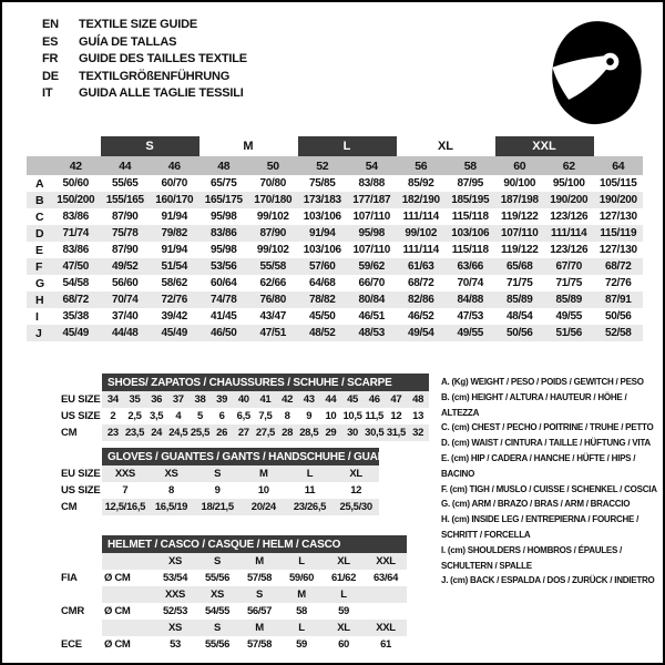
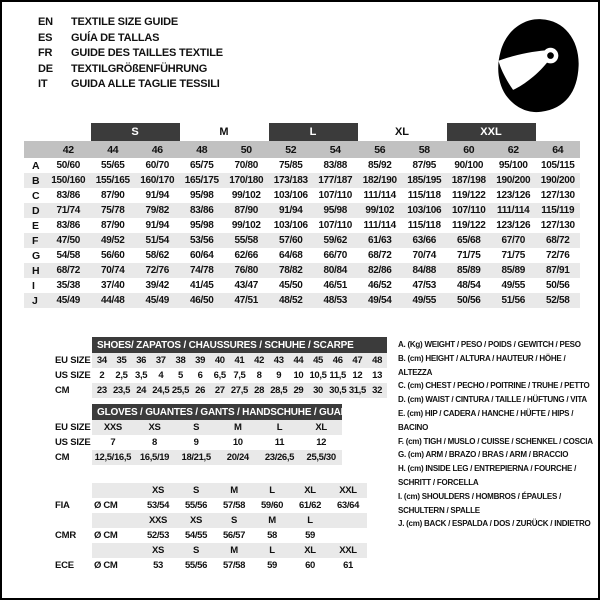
  EN
  TEXTILE SIZE GUIDE
  ES
  GUÍA DE TALLAS
  FR
  GUIDE DES TAILLES TEXTILE
  DE
  TEXTILGRÖßENFÜHRUNG
  IT
  GUIDA ALLE TAGLIE TESSILI
  	S	M	L	XL	XXL
  	42	44	46	48	50	52	54	56	58	60	62	64
  A	50/60	55/65	60/70	65/75	70/80	75/85	83/88	85/92	87/95	90/100	95/100	105/115
- B	150/200	155/165	160/170	165/175	170/180	173/183	177/187	182/190	185/195	187/198	190/200	190/200
+ B	150/160	155/165	160/170	165/175	170/180	173/183	177/187	182/190	185/195	187/198	190/200	190/200
  C	83/86	87/90	91/94	95/98	99/102	103/106	107/110	111/114	115/118	119/122	123/126	127/130
  D	71/74	75/78	79/82	83/86	87/90	91/94	95/98	99/102	103/106	107/110	111/114	115/119
  E	83/86	87/90	91/94	95/98	99/102	103/106	107/110	111/114	115/118	119/122	123/126	127/130
  F	47/50	49/52	51/54	53/56	55/58	57/60	59/62	61/63	63/66	65/68	67/70	68/72
  G	54/58	56/60	58/62	60/64	62/66	64/68	66/70	68/72	70/74	71/75	71/75	72/76
  H	68/72	70/74	72/76	74/78	76/80	78/82	80/84	82/86	84/88	85/89	85/89	87/91
  I	35/38	37/40	39/42	41/45	43/47	45/50	46/51	46/52	47/53	48/54	49/55	50/56
  J	45/49	44/48	45/49	46/50	47/51	48/52	48/53	49/54	49/55	50/56	51/56	52/58
  	SHOES/ ZAPATOS / CHAUSSURES / SCHUHE / SCARPE
  EU SIZE	34	35	36	37	38	39	40	41	42	43	44	45	46	47	48
  US SIZE	2	2,5	3,5	4	5	6	6,5	7,5	8	9	10	10,5	11,5	12	13
  CM	23	23,5	24	24,5	25,5	26	27	27,5	28	28,5	29	30	30,5	31,5	32
  	GLOVES / GUANTES / GANTS / HANDSCHUHE / GUA
  EU SIZE	XXS	XS	S	M	L	XL
  US SIZE	7	8	9	10	11	12
  CM	12,5/16,5	16,5/19	18/21,5	20/24	23/26,5	25,5/30
- 	HELMET / CASCO / CASQUE / HELM / CASCO
  		XS	S	M	L	XL	XXL
  FIA	Ø CM	53/54	55/56	57/58	59/60	61/62	63/64
  		XXS	XS	S	M	L
  CMR	Ø CM	52/53	54/55	56/57	58	59
  		XS	S	M	L	XL	XXL
  ECE	Ø CM	53	55/56	57/58	59	60	61
  A. (Kg) WEIGHT / PESO / POIDS / GEWITCH / PESO
  B. (cm) HEIGHT / ALTURA / HAUTEUR / HÖHE / ALTEZZA
  C. (cm) CHEST / PECHO / POITRINE / TRUHE / PETTO
  D. (cm) WAIST / CINTURA / TAILLE / HÜFTUNG / VITA
  E. (cm) HIP / CADERA / HANCHE / HÜFTE / HIPS / BACINO
  F. (cm) TIGH / MUSLO / CUISSE / SCHENKEL / COSCIA
  G. (cm) ARM / BRAZO / BRAS / ARM / BRACCIO
  H. (cm) INSIDE LEG / ENTREPIERNA / FOURCHE / SCHRITT / FORCELLA
  I. (cm) SHOULDERS / HOMBROS / ÉPAULES / SCHULTERN / SPALLE
  J. (cm) BACK / ESPALDA / DOS / ZURÜCK / INDIETRO
